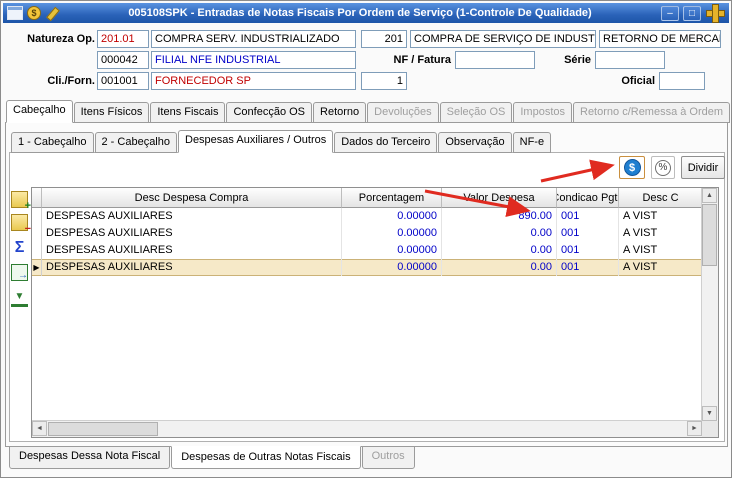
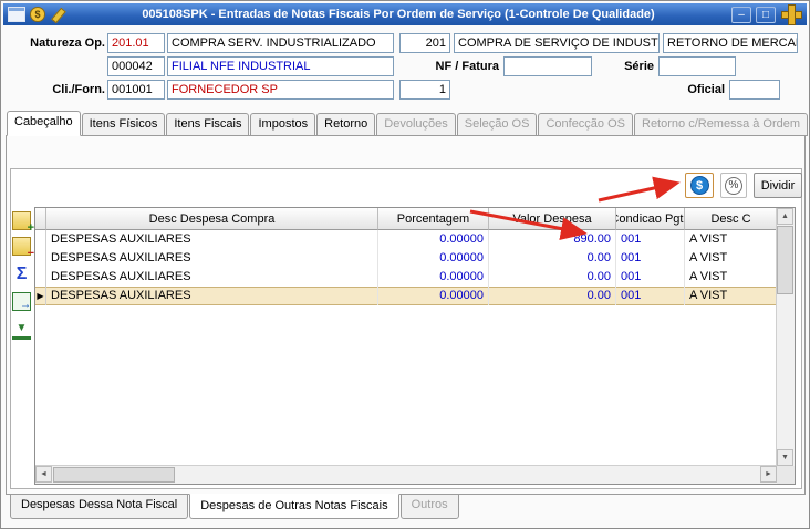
  $
  005108SPK - Entradas de Notas Fiscais Por Ordem de Serviço (1-Controle De Qualidade)
  –
  □
  Natureza Op.
  201.01
  COMPRA SERV. INDUSTRIALIZADO
  201
  COMPRA DE SERVIÇO DE INDUST
  RETORNO DE MERCA
  000042
  FILIAL NFE INDUSTRIAL
  NF / Fatura
  Série
  Cli./Forn.
  001001
  FORNECEDOR SP
  1
  Oficial
  Cabeçalho
  Itens Físicos
  Itens Fiscais
- Confecção OS
+ Impostos
  Retorno
  Devoluções
  Seleção OS
- Impostos
+ Confecção OS
  Retorno c/Remessa à Ordem
- 1 - Cabeçalho
- 2 - Cabeçalho
- Despesas Auxiliares / Outros
- Dados do Terceiro
- Observação
- NF-e
  $
  %
  Dividir
  +
  −
  Σ
  →
  ▼
  Desc Despesa Compra
  Porcentagem
  alor Despesa
  ondicao Pgt
  Desc C
  DESPESAS AUXILIARES
  0.00000
  890.00
  001
  A VIST
  DESPESAS AUXILIARES
  0.00000
  0.00
  001
  A VIST
  DESPESAS AUXILIARES
  0.00000
  0.00
  001
  A VIST
  ▶
  DESPESAS AUXILIARES
  0.00000
  0.00
  001
  A VIST
  Despesas Dessa Nota Fiscal
  Despesas de Outras Notas Fiscais
  Outros
